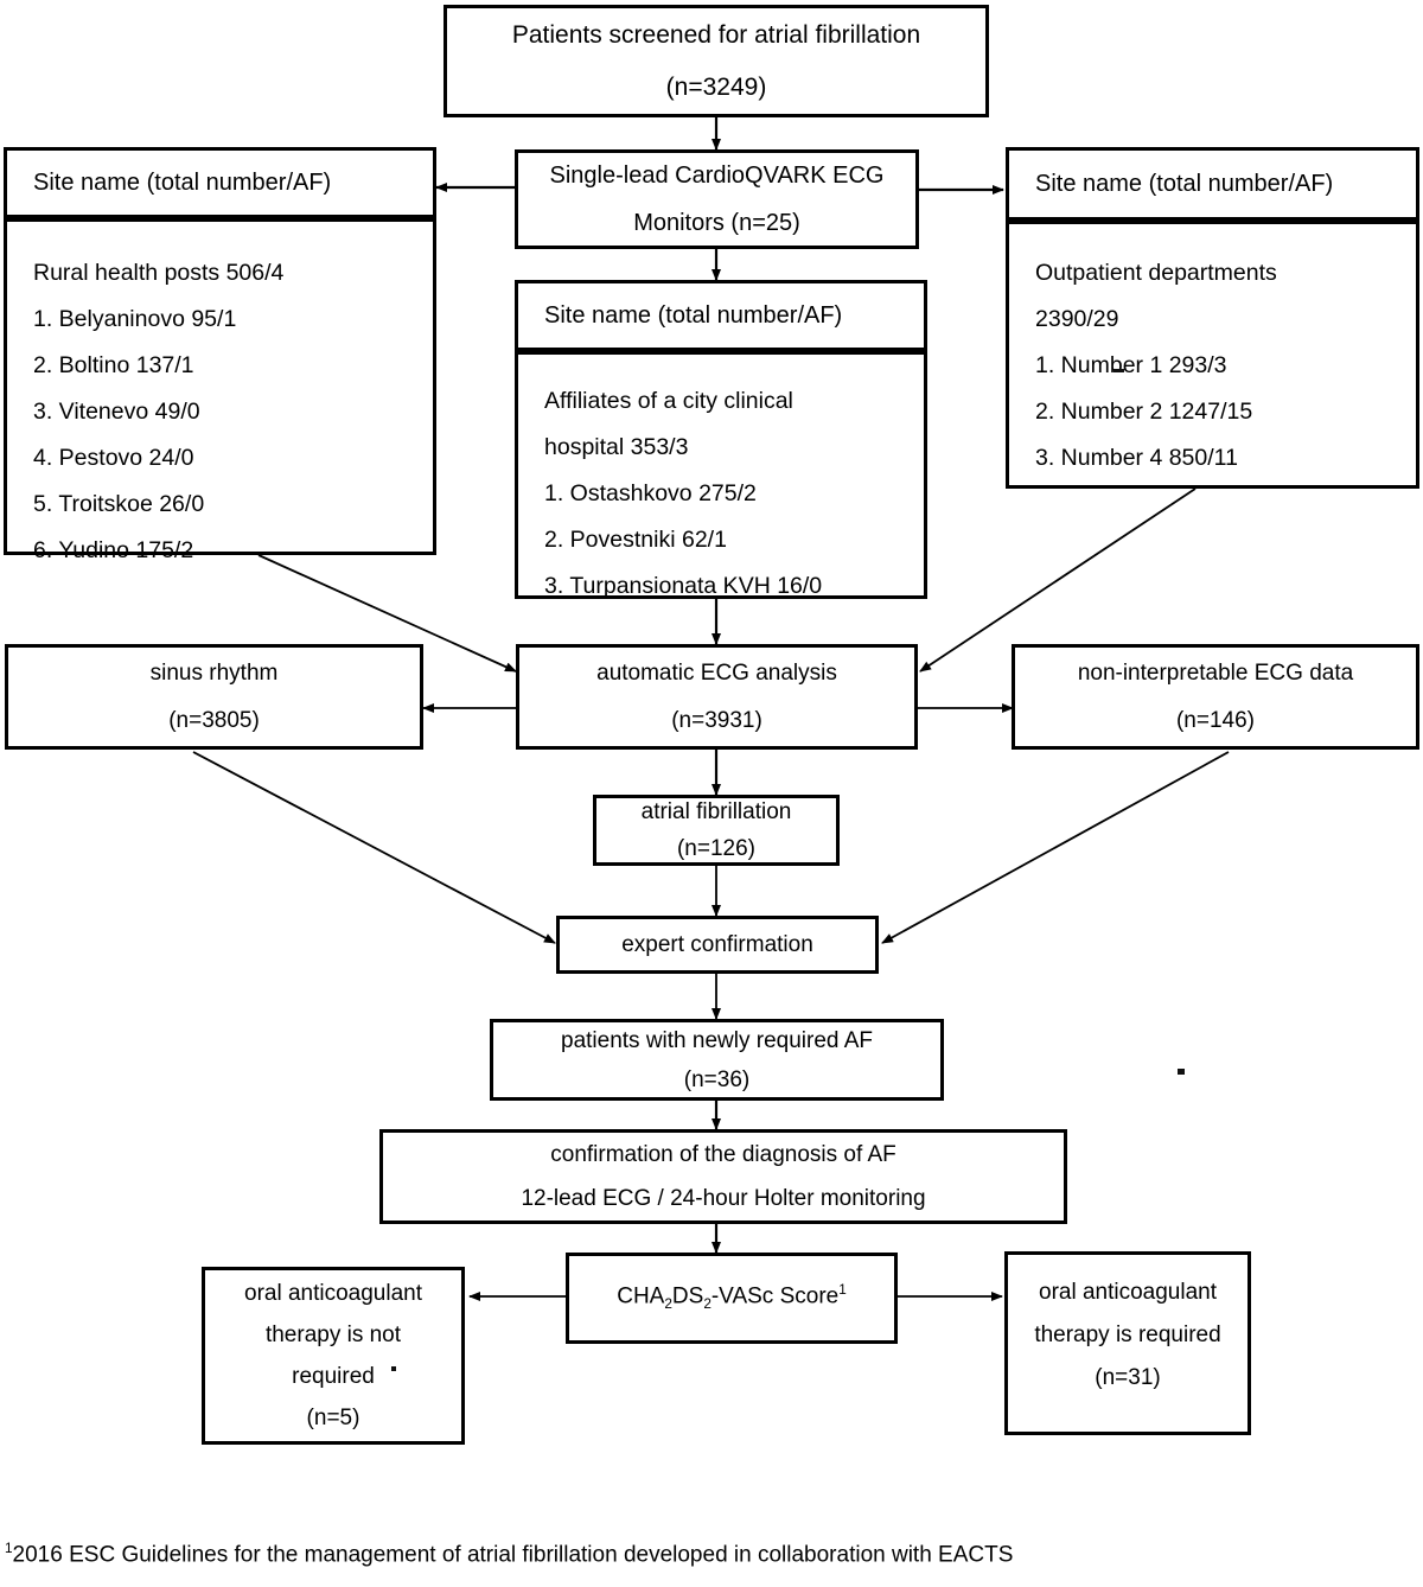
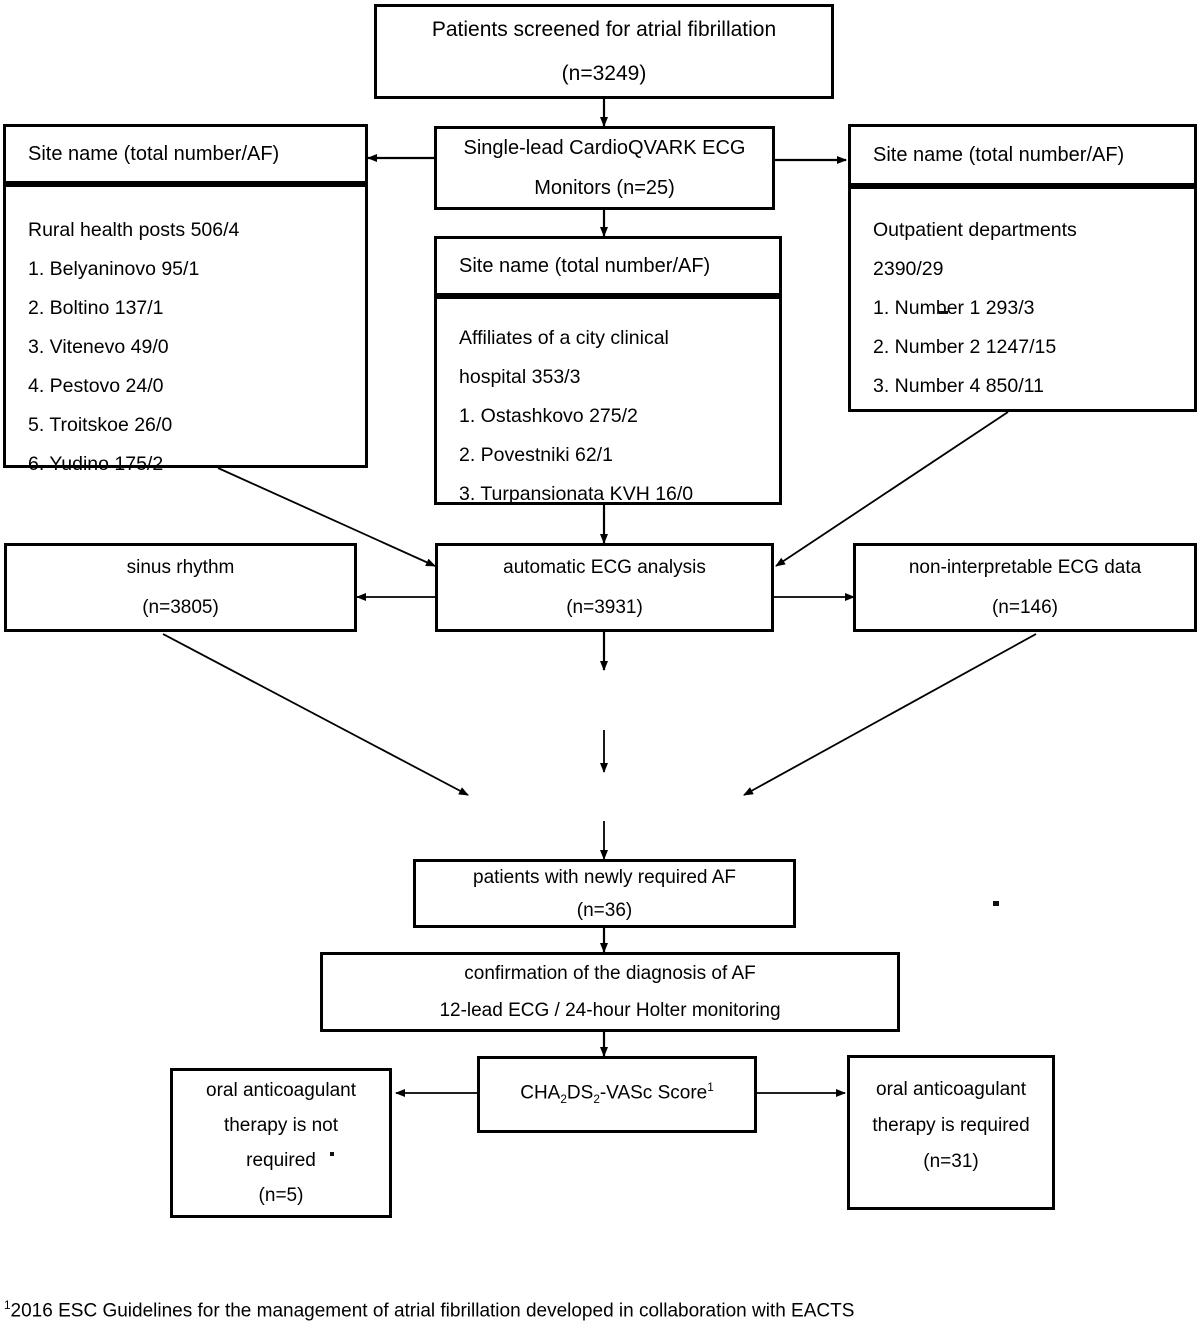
  Patients screened for atrial fibrillation
  (n=3249)
  Single-lead CardioQVARK ECG
  Monitors (n=25)
  Site name (total number/AF)
  Rural health posts 506/4
  1. Belyaninovo 95/1
  2. Boltino 137/1
  3. Vitenevo 49/0
  4. Pestovo 24/0
  5. Troitskoe 26/0
  6. Yudino 175/2
  Site name (total number/AF)
  Affiliates of a city clinical
  hospital 353/3
  1. Ostashkovo 275/2
  2. Povestniki 62/1
  3. Turpansionata KVH 16/0
  Site name (total number/AF)
  Outpatient departments
  2390/29
  1. Number 1 293/3
  2. Number 2 1247/15
  3. Number 4 850/11
  sinus rhythm
  (n=3805)
  automatic ECG analysis
  (n=3931)
  non-interpretable ECG data
  (n=146)
- atrial fibrillation
- (n=126)
- expert confirmation
  patients with newly required AF
  (n=36)
  confirmation of the diagnosis of AF
  12-lead ECG / 24-hour Holter monitoring
  CHA2DS2-VASc Score1
  oral anticoagulant
  therapy is not
  required
  (n=5)
  oral anticoagulant
  therapy is required
  (n=31)
  12016 ESC Guidelines for the management of atrial fibrillation developed in collaboration with EACTS
